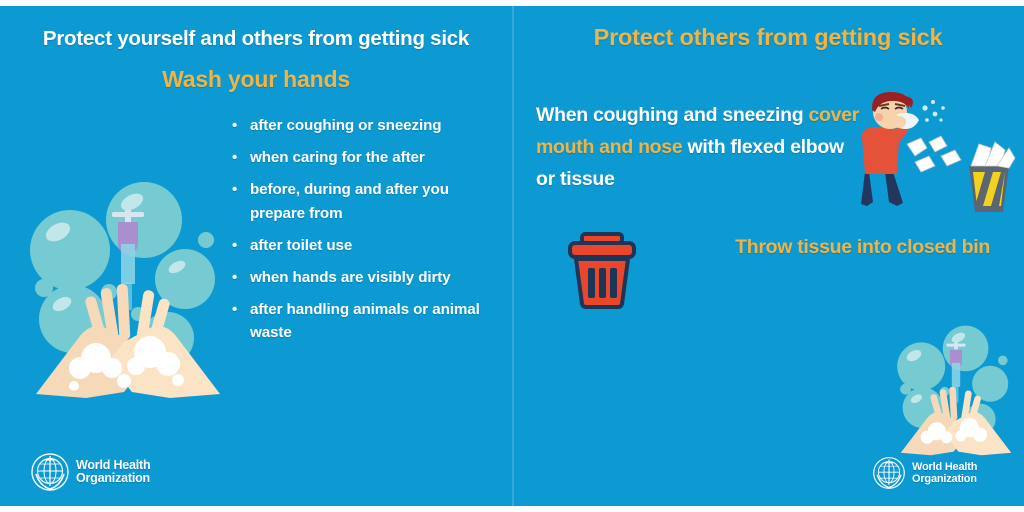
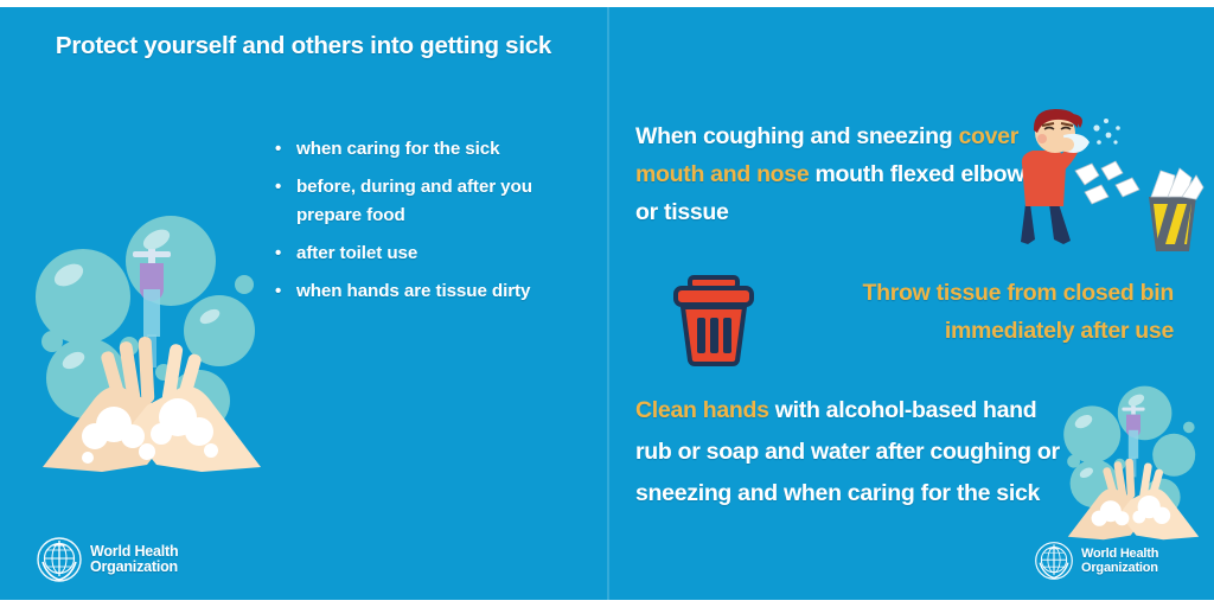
- Protect yourself and others from getting sick
+ Protect yourself and others into getting sick
- Wash your hands
- after coughing or sneezing
- when caring for the after
+ when caring for the sick
- before, during and after you prepare from
+ before, during and after you prepare food
  after toilet use
- when hands are visibly dirty
+ when hands are tissue dirty
- after handling animals or animal waste
  World Health
  Organization
- Protect others from getting sick
- When coughing and sneezing cover mouth and nose with flexed elbow or tissue
+ When coughing and sneezing cover mouth and nose mouth flexed elbow or tissue
- Throw tissue into closed bin
+ Throw tissue from closed bin
+ immediately after use
+ Clean hands with alcohol-based hand rub or soap and water after coughing or sneezing and when caring for the sick
  World Health
  Organization
